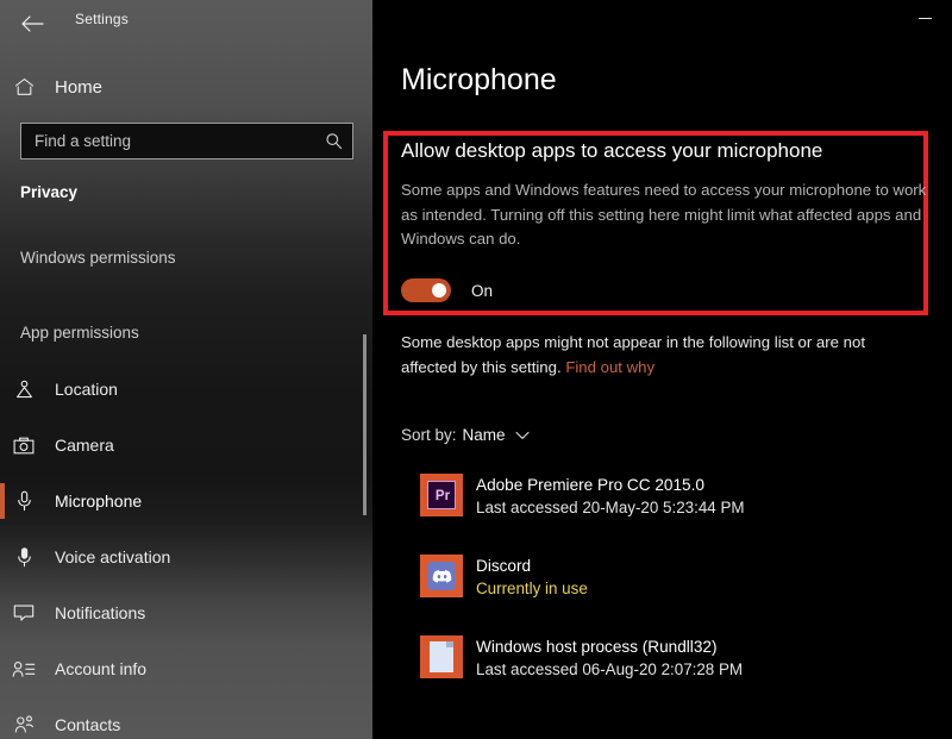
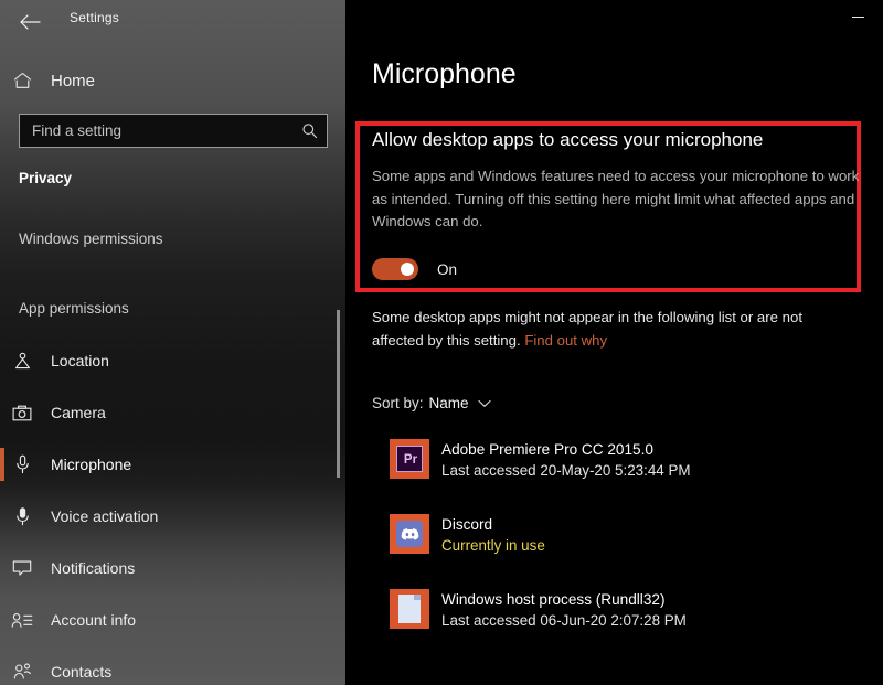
  Settings
  Home
  Find a setting
  Privacy
  Windows permissions
  App permissions
  Location
  Camera
  Microphone
  Voice activation
  Notifications
  Account info
  Contacts
  Microphone
  Allow desktop apps to access your microphone
  Some apps and Windows features need to access your microphone to work as intended. Turning off this setting here might limit what affected apps and Windows can do.
  On
  Some desktop apps might not appear in the following list or are not affected by this setting. Find out why
  Sort by:
  Name
  Pr
  Adobe Premiere Pro CC 2015.0
  Last accessed 20-May-20 5:23:44 PM
  Discord
  Currently in use
  Windows host process (Rundll32)
- Last accessed 06-Aug-20 2:07:28 PM
+ Last accessed 06-Jun-20 2:07:28 PM
